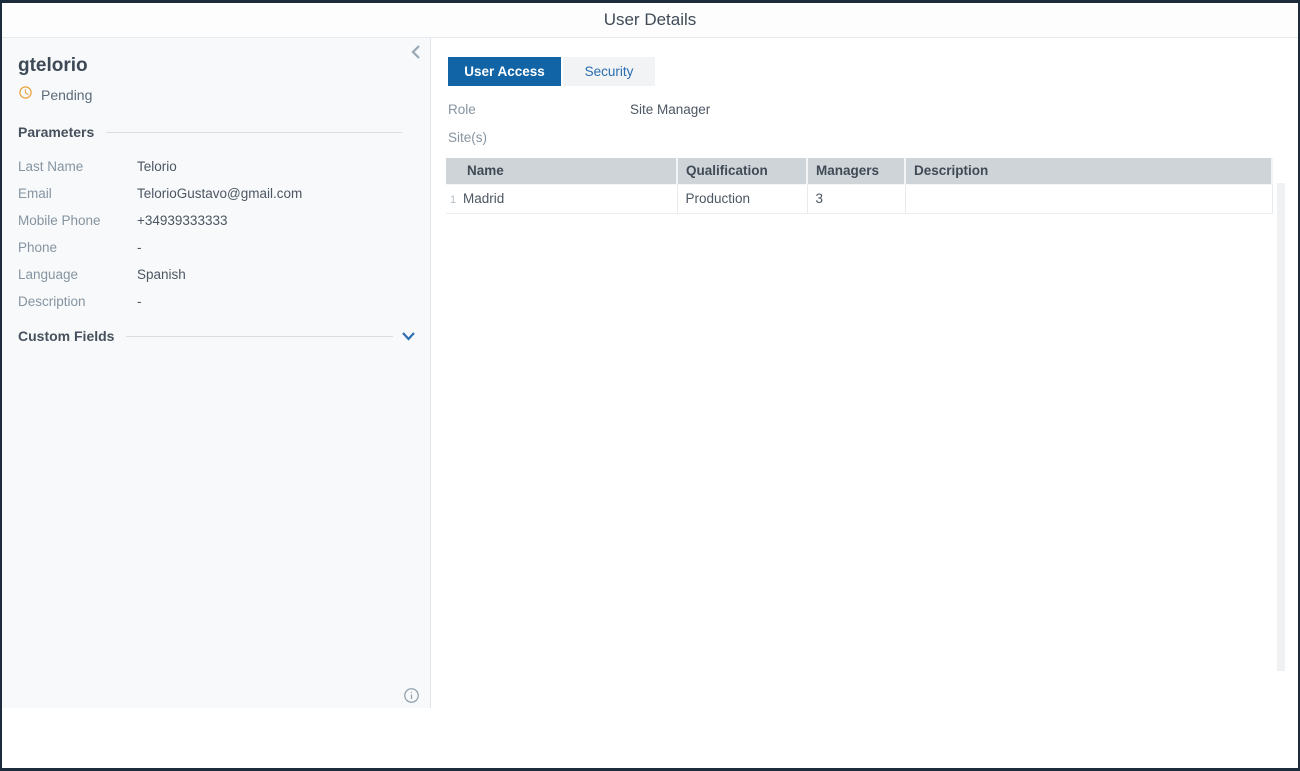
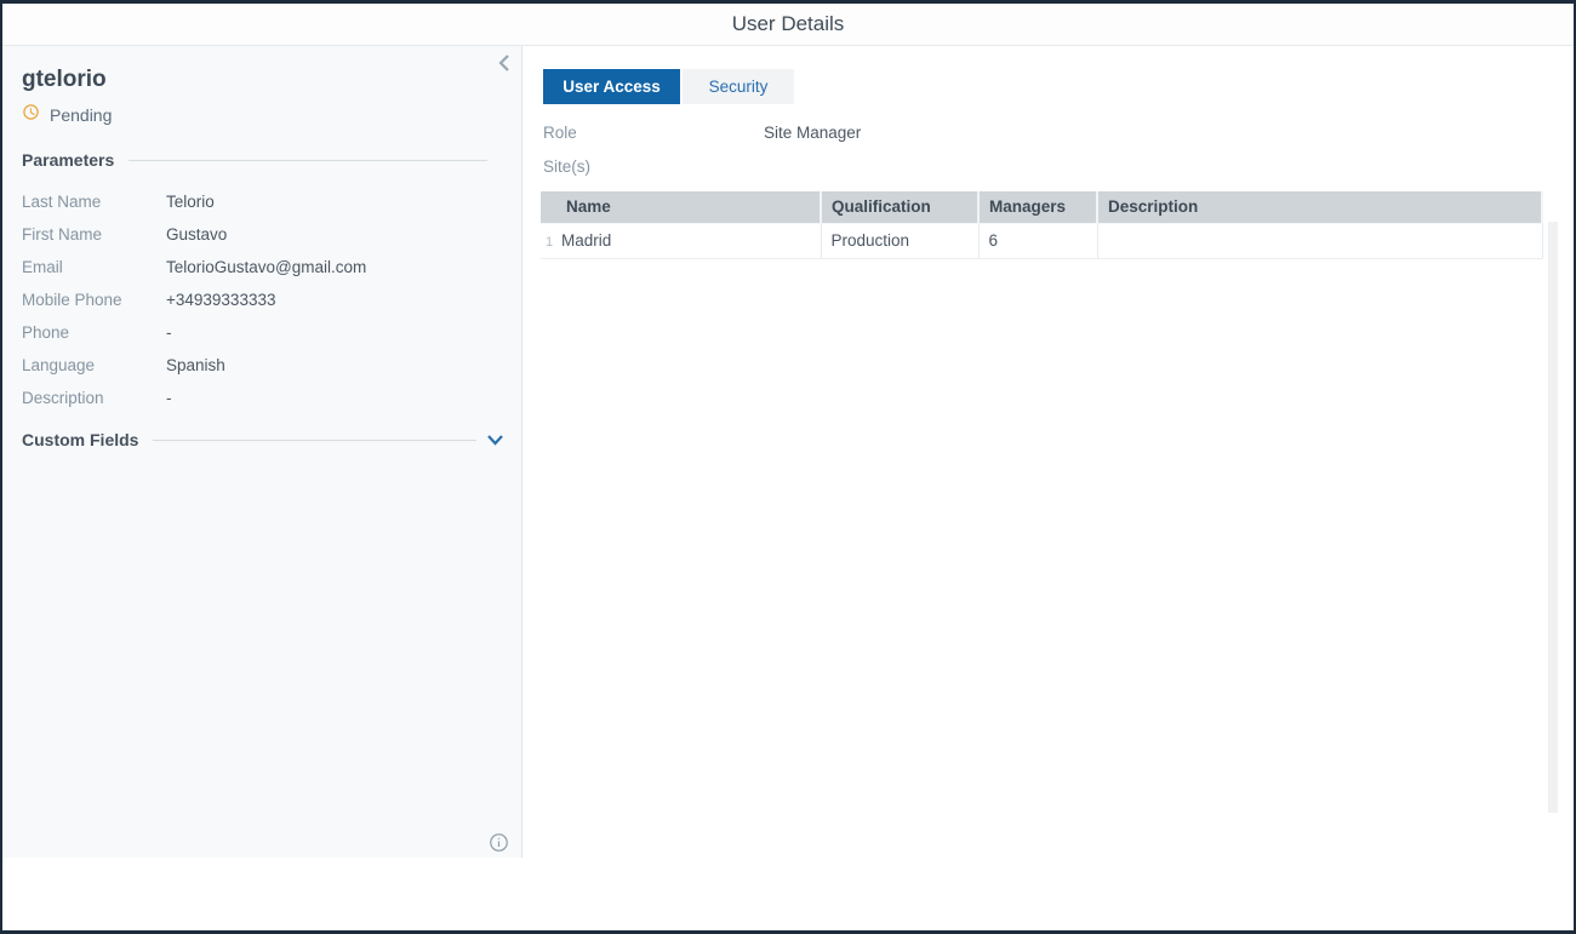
  User Details
  gtelorio
  Pending
  Parameters
  Last Name
  Telorio
+ First Name
+ Gustavo
  Email
  TelorioGustavo@gmail.com
  Mobile Phone
  +34939333333
  Phone
  -
  Language
  Spanish
  Description
  -
  Custom Fields
  User Access
  Security
  Role
  Site Manager
  Site(s)
  Name	Qualification	Managers	Description
- 1 Madrid	Production	3
+ 1 Madrid	Production	6
